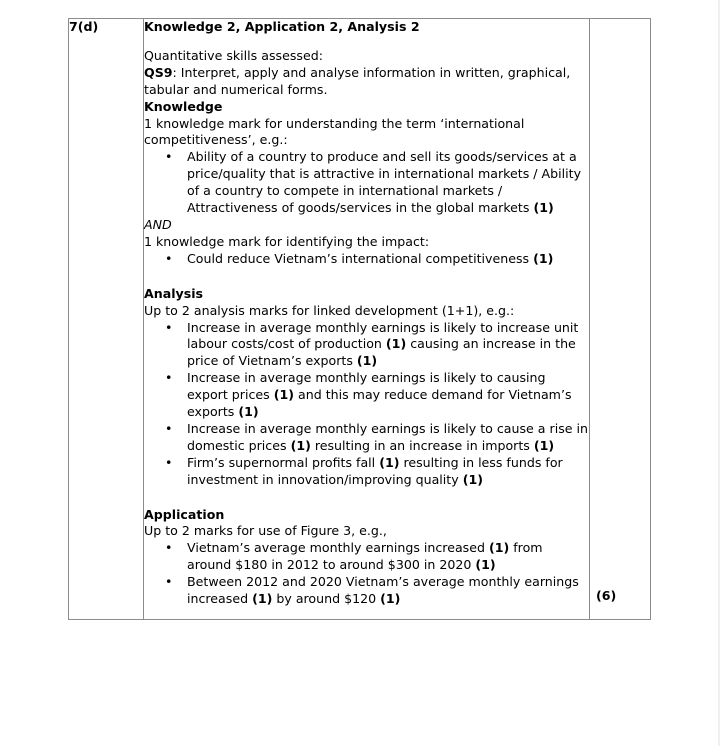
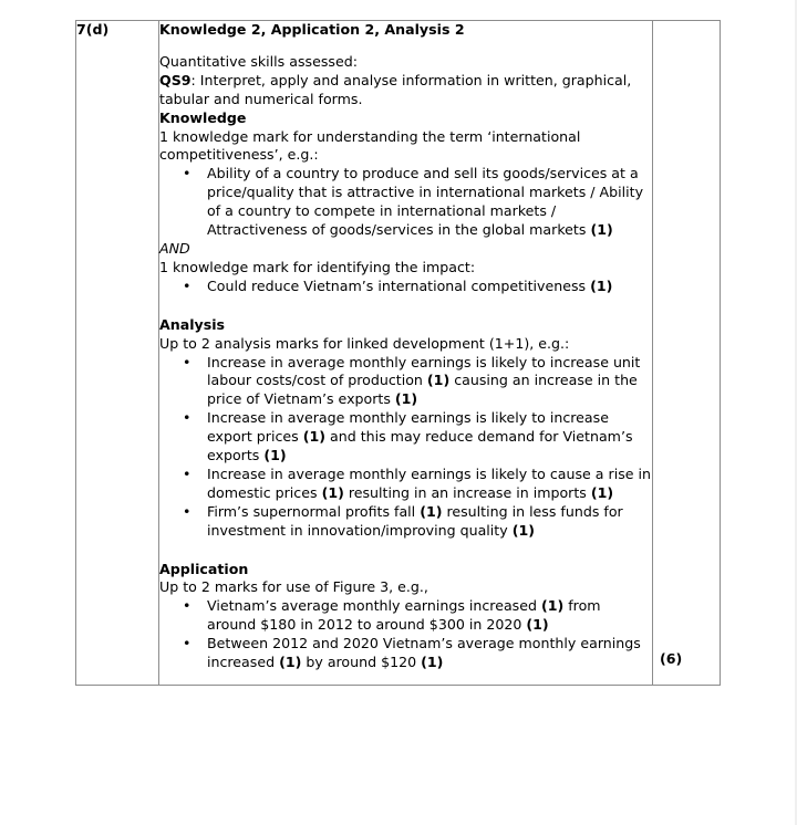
- 7(d)	Knowledge 2, Application 2, Analysis 2 Quantitative skills assessed: QS9: Interpret, apply and analyse information in written, graphical, tabular and numerical forms. Knowledge 1 knowledge mark for understanding the term ‘international competitiveness’, e.g.: Ability of a country to produce and sell its goods/services at a price/quality that is attractive in international markets / Ability of a country to compete in international markets / Attractiveness of goods/services in the global markets (1) AND 1 knowledge mark for identifying the impact: Could reduce Vietnam’s international competitiveness (1) Analysis Up to 2 analysis marks for linked development (1+1), e.g.: Increase in average monthly earnings is likely to increase unit labour costs/cost of production (1) causing an increase in the price of Vietnam’s exports (1) Increase in average monthly earnings is likely to causing export prices (1) and this may reduce demand for Vietnam’s exports (1) Increase in average monthly earnings is likely to cause a rise in domestic prices (1) resulting in an increase in imports (1) Firm’s supernormal profits fall (1) resulting in less funds for investment in innovation/improving quality (1) Application Up to 2 marks for use of Figure 3, e.g., Vietnam’s average monthly earnings increased (1) from around $180 in 2012 to around $300 in 2020 (1) Between 2012 and 2020 Vietnam’s average monthly earnings increased (1) by around $120 (1)	(6)
+ 7(d)	Knowledge 2, Application 2, Analysis 2 Quantitative skills assessed: QS9: Interpret, apply and analyse information in written, graphical, tabular and numerical forms. Knowledge 1 knowledge mark for understanding the term ‘international competitiveness’, e.g.: Ability of a country to produce and sell its goods/services at a price/quality that is attractive in international markets / Ability of a country to compete in international markets / Attractiveness of goods/services in the global markets (1) AND 1 knowledge mark for identifying the impact: Could reduce Vietnam’s international competitiveness (1) Analysis Up to 2 analysis marks for linked development (1+1), e.g.: Increase in average monthly earnings is likely to increase unit labour costs/cost of production (1) causing an increase in the price of Vietnam’s exports (1) Increase in average monthly earnings is likely to increase export prices (1) and this may reduce demand for Vietnam’s exports (1) Increase in average monthly earnings is likely to cause a rise in domestic prices (1) resulting in an increase in imports (1) Firm’s supernormal profits fall (1) resulting in less funds for investment in innovation/improving quality (1) Application Up to 2 marks for use of Figure 3, e.g., Vietnam’s average monthly earnings increased (1) from around $180 in 2012 to around $300 in 2020 (1) Between 2012 and 2020 Vietnam’s average monthly earnings increased (1) by around $120 (1)	(6)
